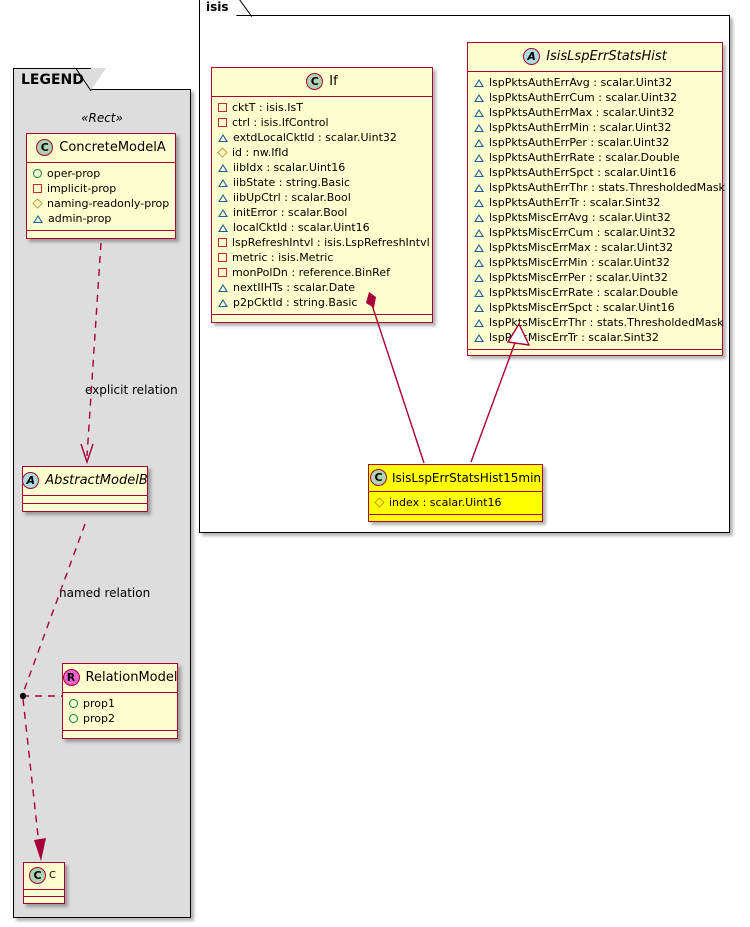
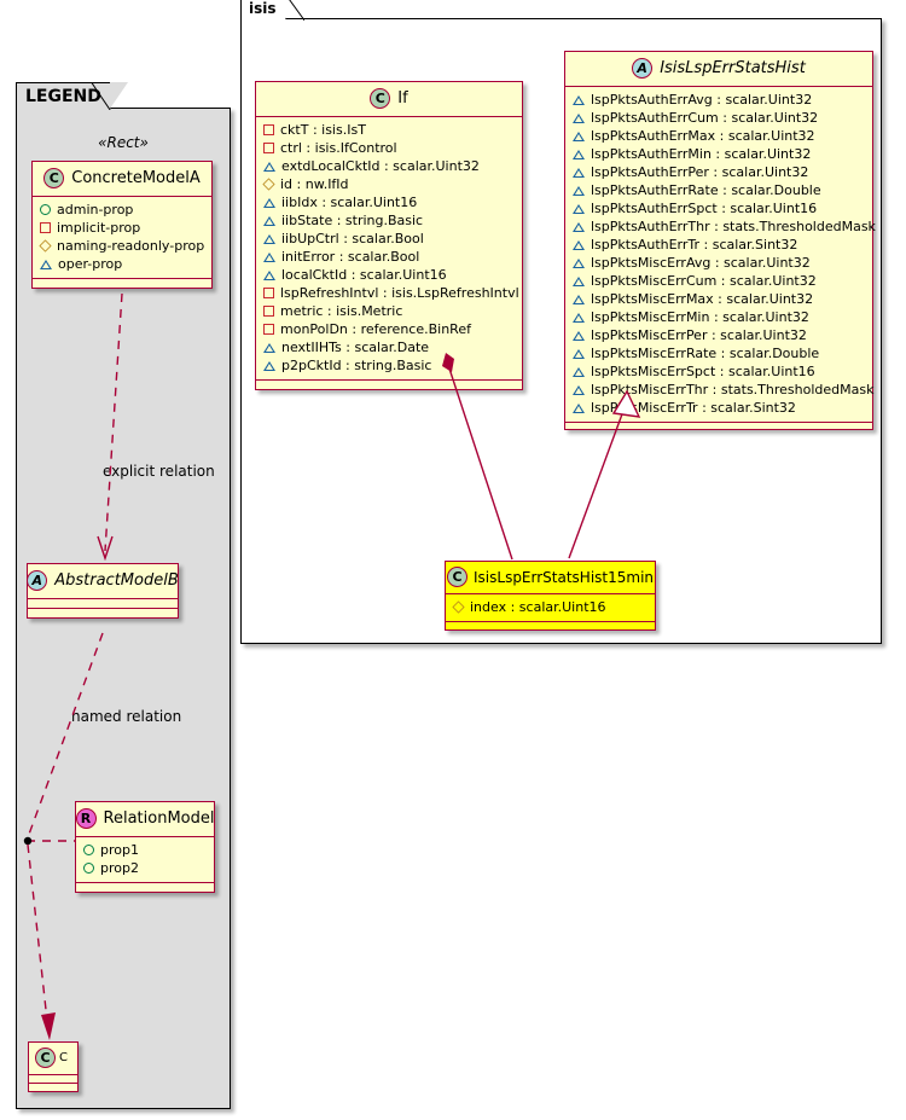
  isis
  LEGEN
  «Rect»
  C
  ConcreteModelA
- oper-prop
+ admin-prop
  implicit-prop
  naming-readonly-prop
- admin-prop
+ oper-prop
  A
  AbstractModelB
  R
  RelationModel
  prop1
  prop2
  C
  C
  C
  If
  cktT : isis.IsT
  ctrl : isis.IfControl
  extdLocalCktId : scalar.Uint32
  id : nw.IfId
  iibIdx : scalar.Uint16
  iibState : string.Basic
  iibUpCtrl : scalar.Bool
  initError : scalar.Bool
  localCktId : scalar.Uint16
  lspRefreshIntvl : isis.LspRefreshIntvl
  metric : isis.Metric
  monPolDn : reference.BinRef
  nextIIHTs : scalar.Date
  p2pCktId : string.Basic
  A
  IsisLspErrStatsHist
  lspPktsAuthErrAvg : scalar.Uint32
  lspPktsAuthErrCum : scalar.Uint32
  lspPktsAuthErrMax : scalar.Uint32
  lspPktsAuthErrMin : scalar.Uint32
  lspPktsAuthErrPer : scalar.Uint32
  lspPktsAuthErrRate : scalar.Double
  lspPktsAuthErrSpct : scalar.Uint16
  lspPktsAuthErrThr : stats.ThresholdedMask
  lspPktsAuthErrTr : scalar.Sint32
  lspPktsMiscErrAvg : scalar.Uint32
  lspPktsMiscErrCum : scalar.Uint32
  lspPktsMiscErrMax : scalar.Uint32
  lspPktsMiscErrMin : scalar.Uint32
  lspPktsMiscErrPer : scalar.Uint32
  lspPktsMiscErrRate : scalar.Double
  lspPktsMiscErrSpct : scalar.Uint16
  lspPktsMiscErrThr : stats.ThresholdedMask
  lspPMiscErrTr : scalar.Sint32
  C
  IsisLspErrStatsHist15min
  index : scalar.Uint16
  explicit relation
  named relation
